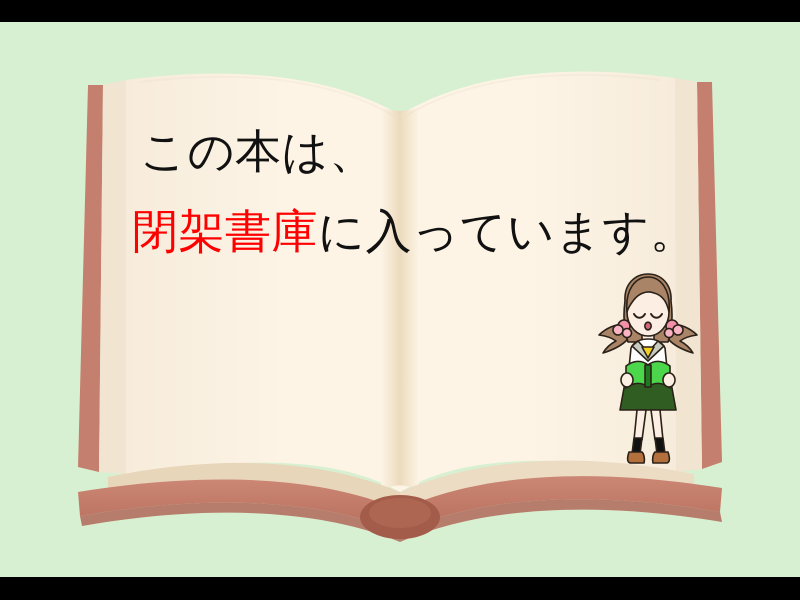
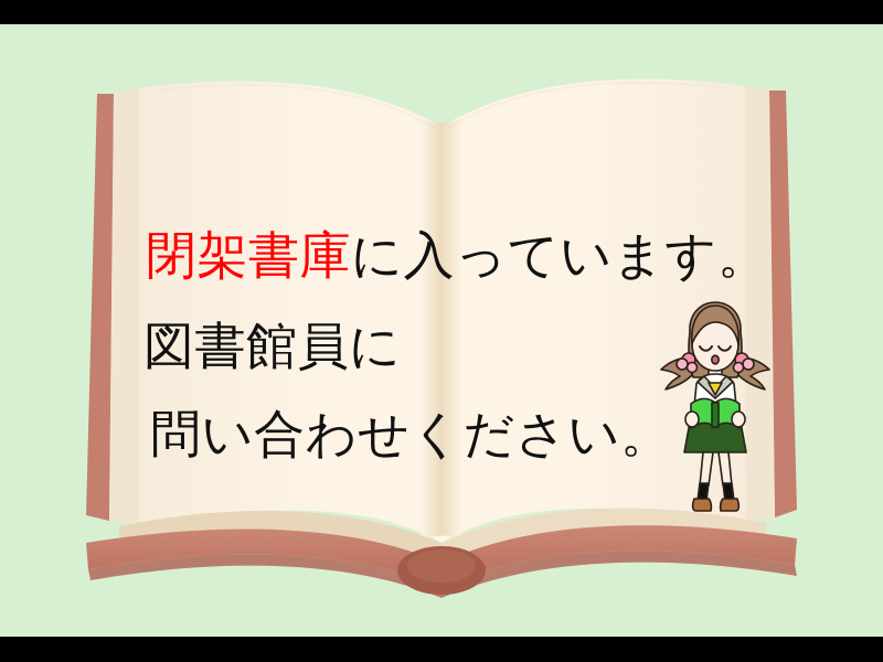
- この本は、
  閉架書庫に入っています。
+ 図書館員に
+ 問い合わせください。
